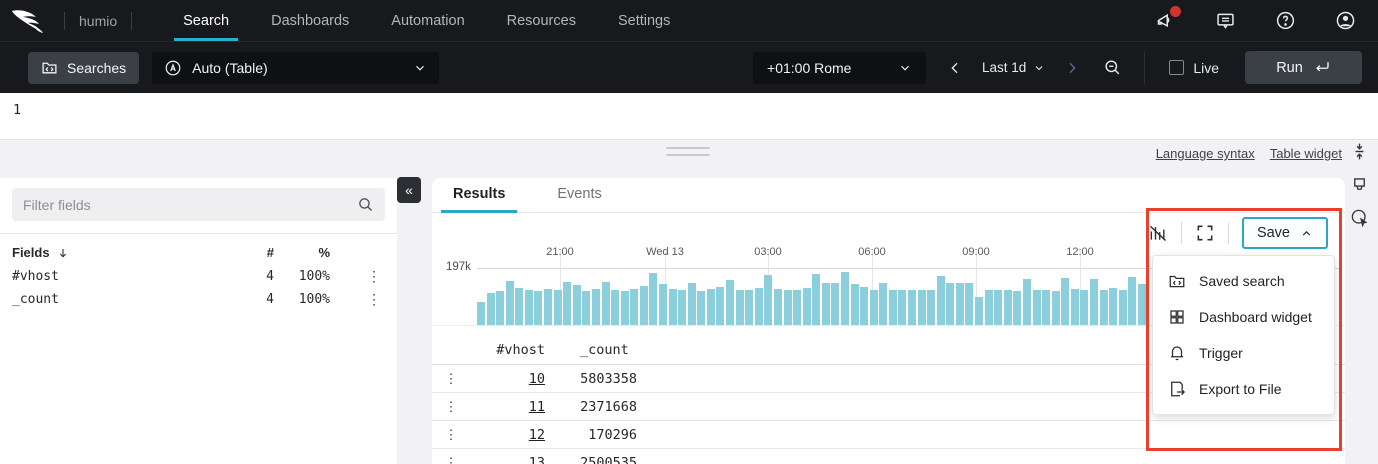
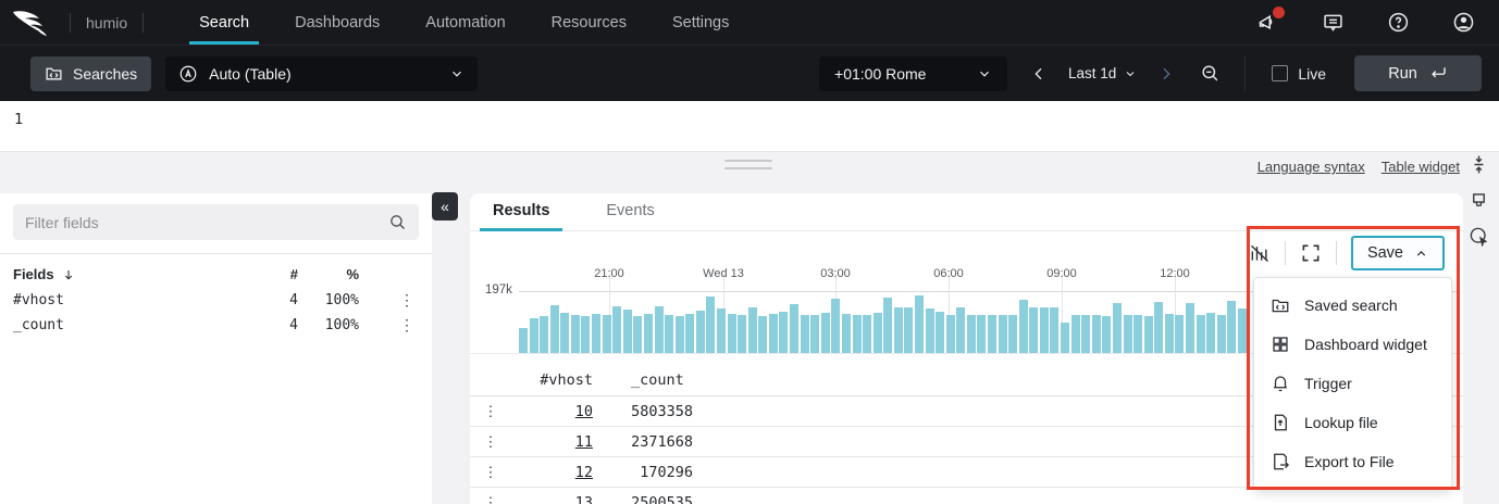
  humio
  Search
  Dashboards
  Automation
  Resources
  Settings
  Searches
  Auto (Table)
  +01:00 Rome
  Last 1d
  Live
  Run
  1
  Language syntax
  Table widget
  Filter fields
  Fields
  #
  %
  #vhost
  4
  100%
  ⋮
  _count
  4
  100%
  ⋮
  «
  Results
  Events
  197k
  21:00
  Wed 13
  03:00
  06:00
  09:00
  12:00
  #vhost
  _count
  ⋮
  10
  5803358
  ⋮
  11
  2371668
  ⋮
  12
  170296
  ⋮
  13
  2500535
  Save
  Saved search
  Dashboard widget
  Trigger
+ Lookup file
  Export to File
